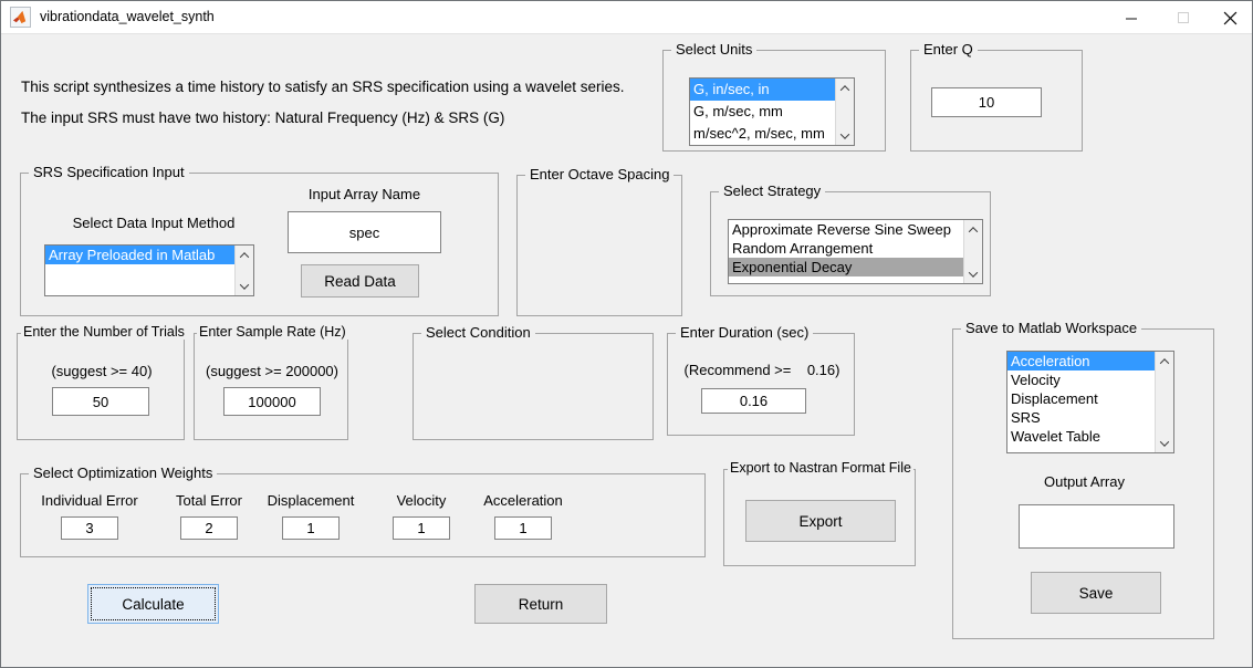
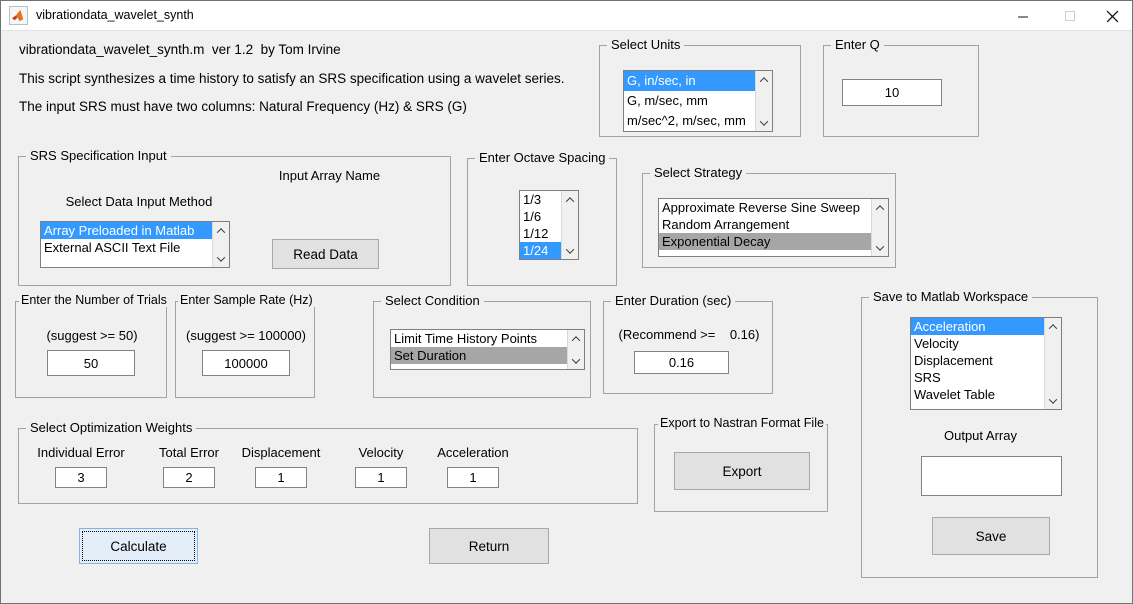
  vibrationdata_wavelet_synth
+ vibrationdata_wavelet_synth.m ver 1.2 by Tom Irvine
  This script synthesizes a time history to satisfy an SRS specification using a wavelet series.
- The input SRS must have two history: Natural Frequency (Hz) & SRS (G)
+ The input SRS must have two columns: Natural Frequency (Hz) & SRS (G)
  Select Units
  G, in/sec, in
  G, m/sec, mm
  m/sec^2, m/sec, mm
  Enter Q
  10
  SRS Specification Input
  Select Data Input Method
  Array Preloaded in Matlab
+ External ASCII Text File
  Input Array Name
- spec
  Read Data
  Enter Octave Spacing
+ 1/3
+ 1/6
+ 1/12
+ 1/24
  Select Strategy
  Approximate Reverse Sine Sweep
  Random Arrangement
  Exponential Decay
  Enter the Number of Trials
- (suggest >= 40)
+ (suggest >= 50)
  50
  Enter Sample Rate (Hz)
- (suggest >= 200000)
+ (suggest >= 100000)
  100000
  Select Condition
+ Limit Time History Points
+ Set Duration
  Enter Duration (sec)
  (Recommend >= 0.16)
  0.16
  Save to Matlab Workspace
  Acceleration
  Velocity
  Displacement
  SRS
  Wavelet Table
  Output Array
  Save
  Select Optimization Weights
  Individual Error
  3
  Total Error
  2
  Displacement
  1
  Velocity
  1
  Acceleration
  1
  Export to Nastran Format File
  Export
  Calculate
  Return
